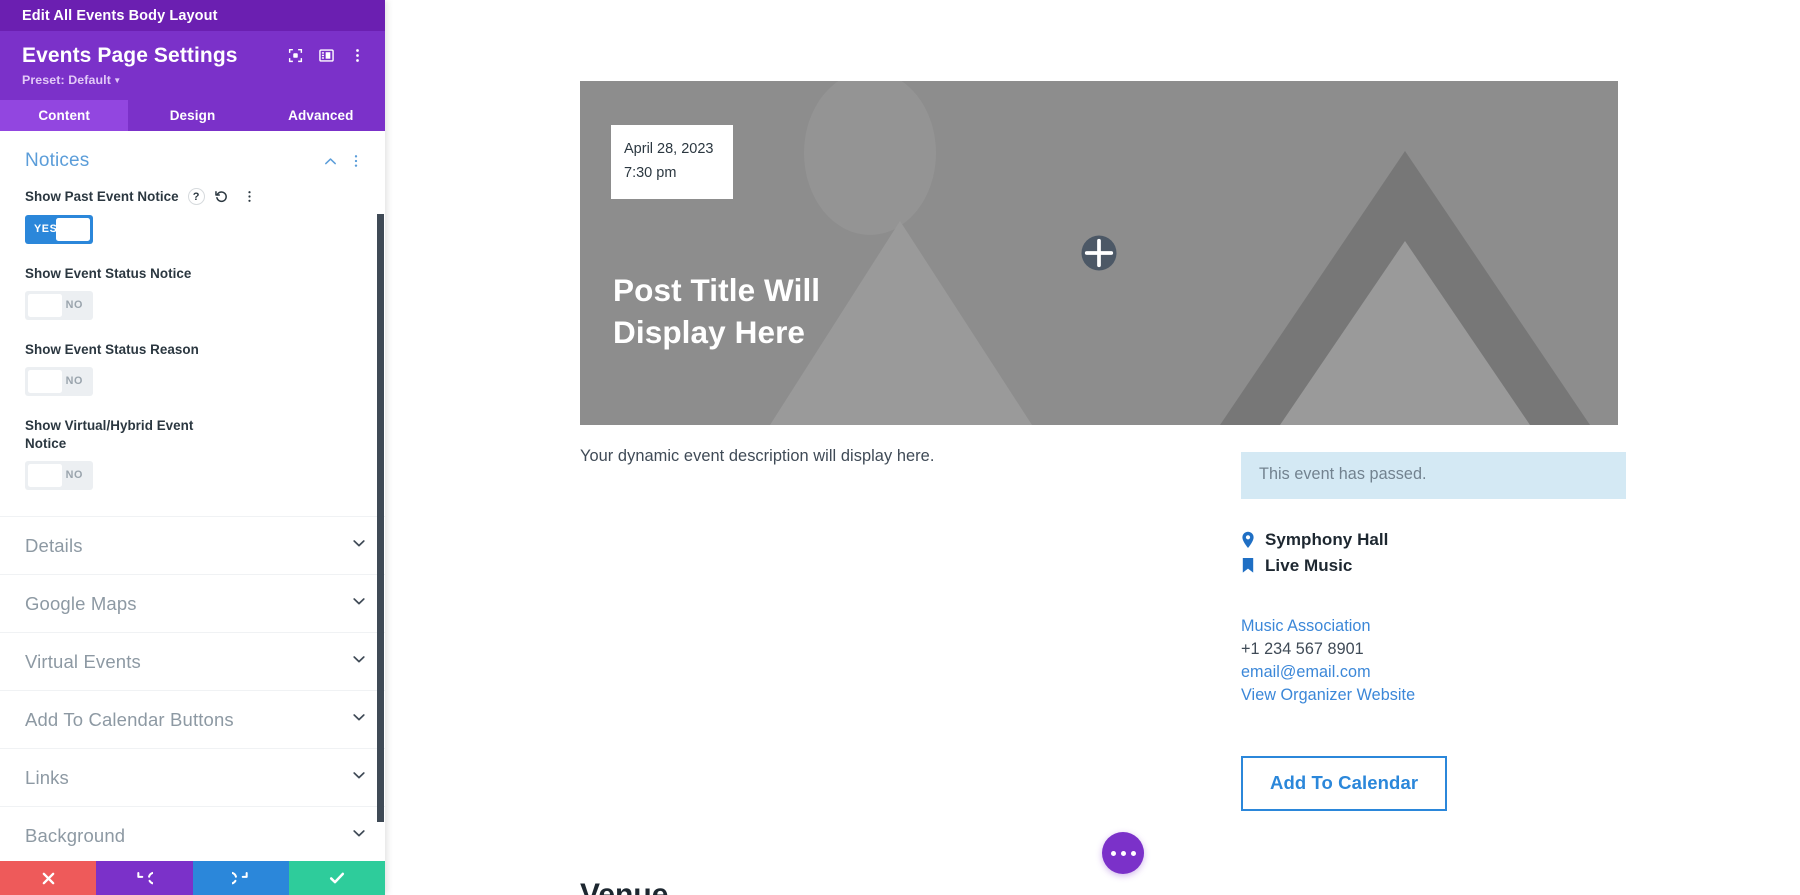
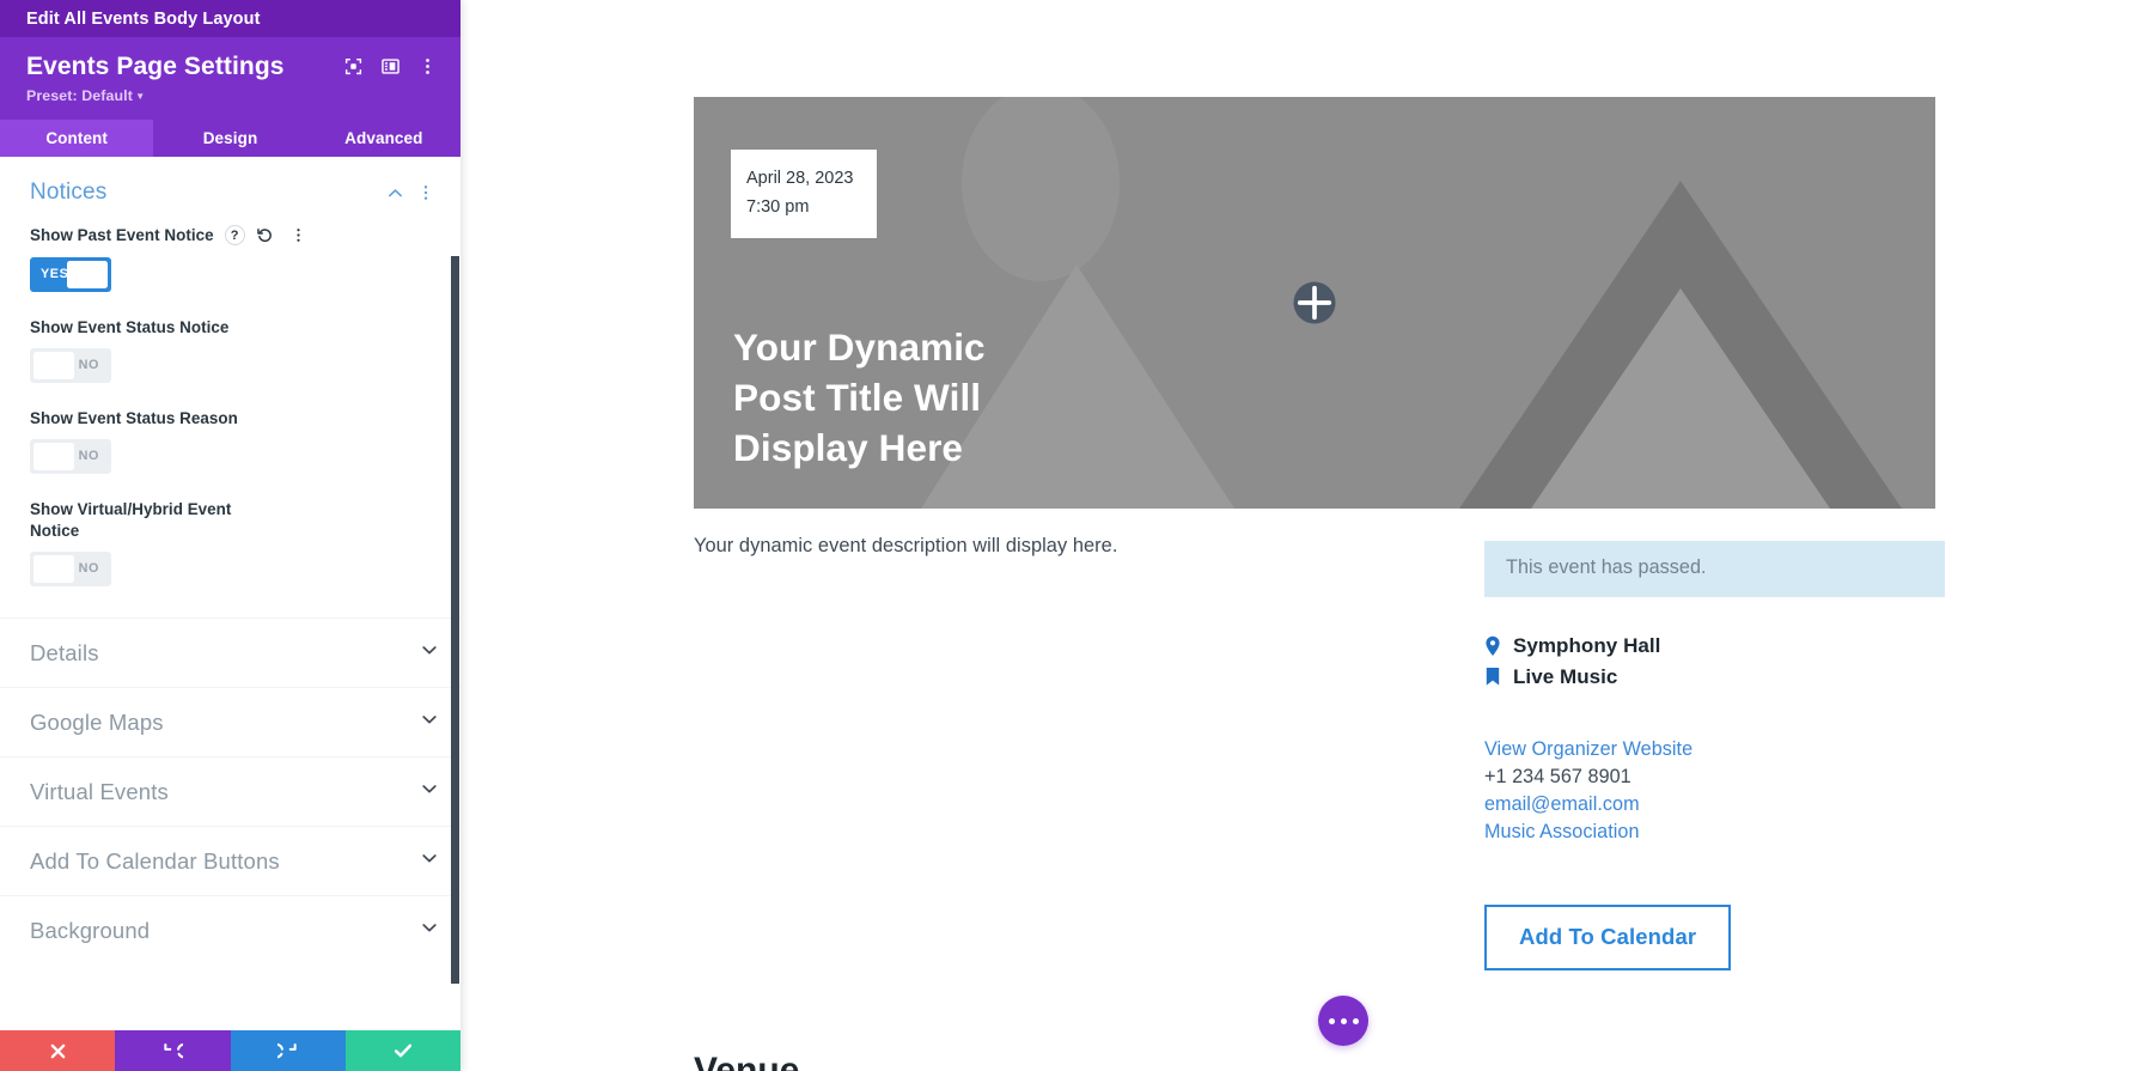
  Edit All Events Body Layout
  Events Page Settings
  Preset: Default ▼
  Content
  Design
  Advanced
  Notices
  Show Past Event Notice
  ?
  YES
  Show Event Status Notice
  NO
  Show Event Status Reason
  NO
  Show Virtual/Hybrid Event Notice
  NO
  Details
  Google Maps
  Virtual Events
  Add To Calendar Buttons
- Links
  Background
  April 28, 2023
  7:30 pm
+ Your Dynamic
  Post Title Will
  Display Here
  Your dynamic event description will display here.
  This event has passed.
  Symphony Hall
  Live Music
- Music Association
+ View Organizer Website
  +1 234 567 8901
  email@email.com
- View Organizer Website
+ Music Association
  Add To Calendar
